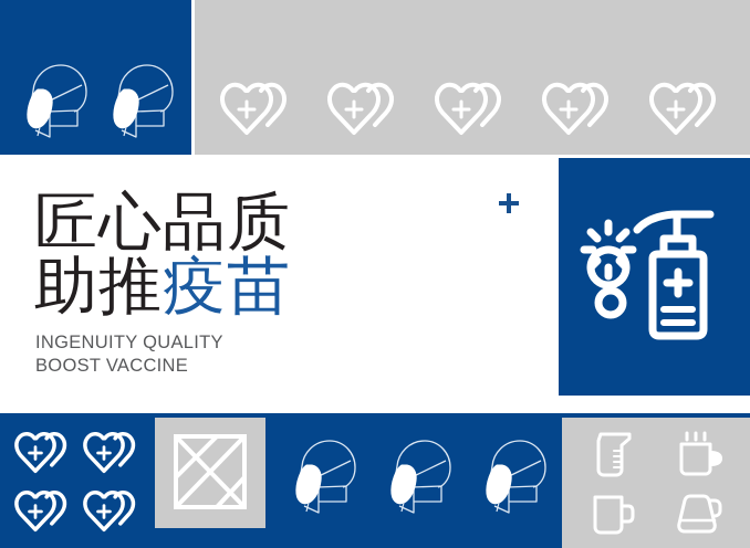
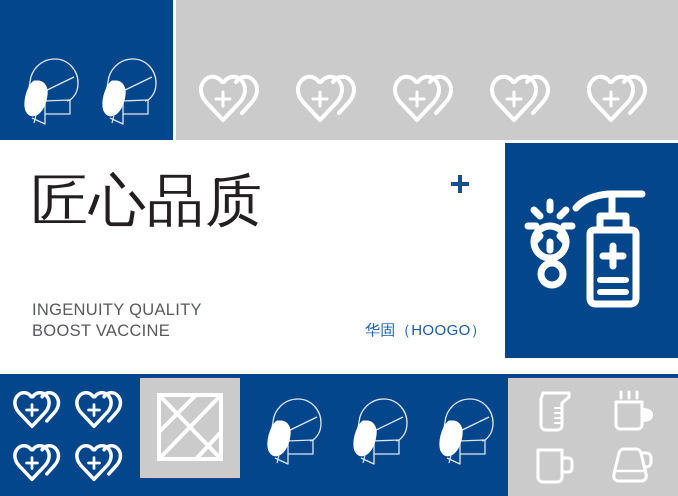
  匠心品质
- 助推疫苗
  INGENUITY QUALITY
  BOOST VACCINE
+ 华固（HOOGO）
